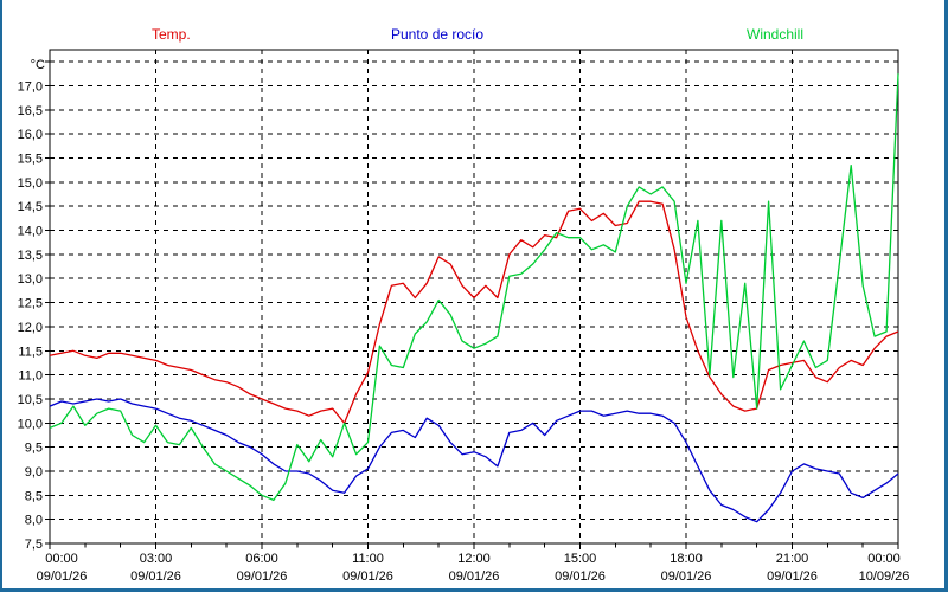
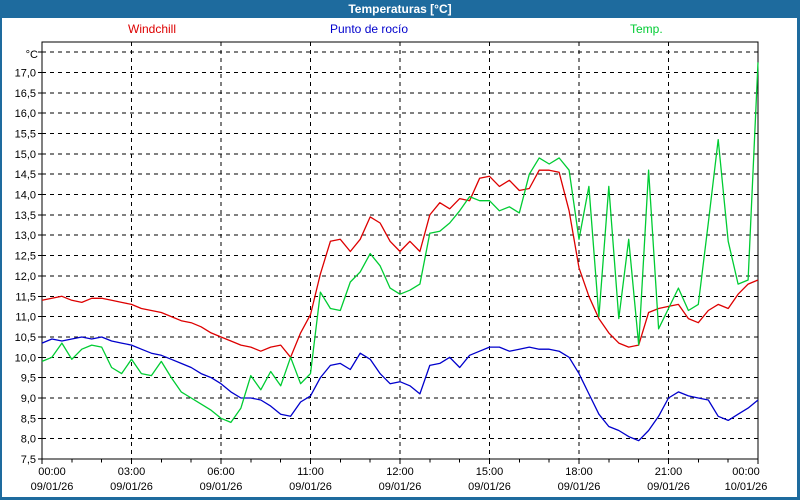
+ Temperaturas [°C]
- Temp.
+ Windchill
  Punto de rocío
- Windchill
+ Temp.
  7,5
  8,0
  8,5
  9,0
  9,5
  10,0
  10,5
  11,0
  11,5
  12,0
  12,5
  13,0
  13,5
  14,0
  14,5
  15,0
  15,5
  16,0
  16,5
  17,0
  °C
  00:00
  09/01/26
  03:00
  09/01/26
  06:00
  09/01/26
  11:00
  09/01/26
  12:00
  09/01/26
  15:00
  09/01/26
  18:00
  09/01/26
  21:00
  09/01/26
  00:00
- 10/09/26
+ 10/01/26
